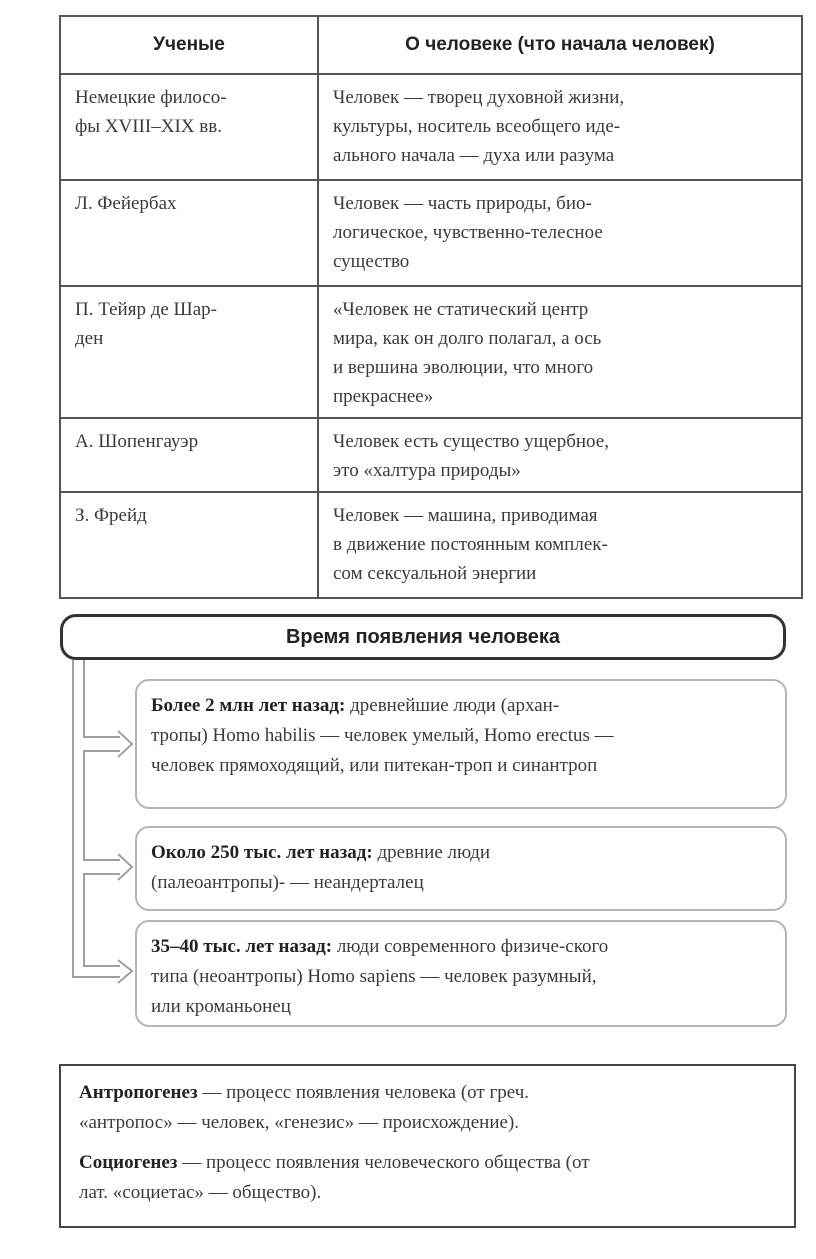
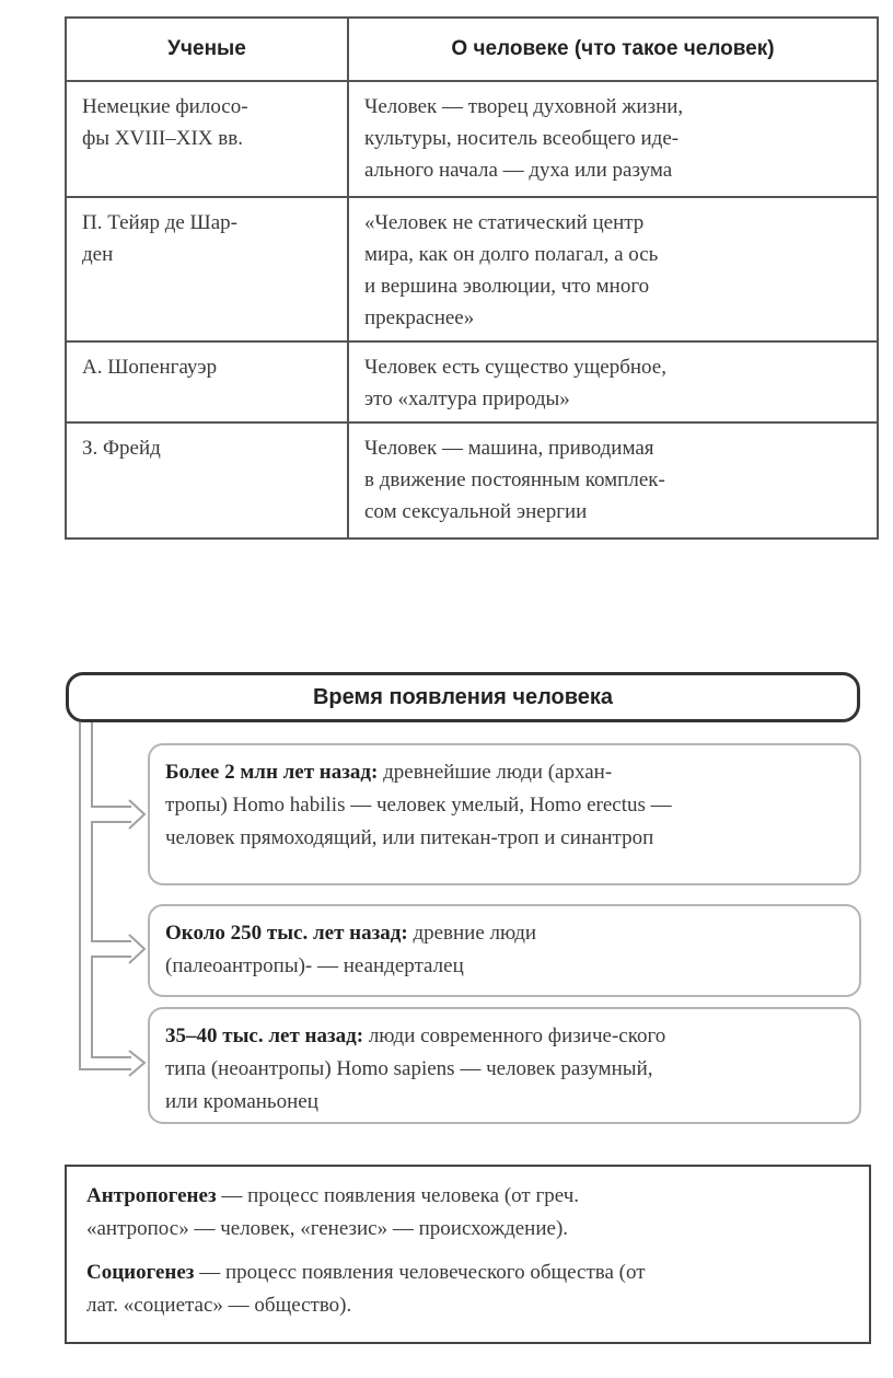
- Ученые	О человеке (что начала человек)
+ Ученые	О человеке (что такое человек)
  Немецкие филосо- фы XVIII–XIX вв.	Человек — творец духовной жизни, культуры, носитель всеобщего иде- ального начала — духа или разума
- Л. Фейербах	Человек — часть природы, био- логическое, чувственно-телесное существо
  П. Тейяр де Шар- ден	«Человек не статический центр мира, как он долго полагал, а ось и вершина эволюции, что много прекраснее»
  А. Шопенгауэр	Человек есть существо ущербное, это «халтура природы»
  З. Фрейд	Человек — машина, приводимая в движение постоянным комплек- сом сексуальной энергии
  Время появления человека
  Более 2 млн лет назад: древнейшие люди (архан-
  тропы) Homo habilis — человек умелый, Homo erectus —
  человек прямоходящий, или питекан-троп и синантроп
  Около 250 тыс. лет назад: древние люди
  (палеоантропы)- — неандерталец
  35–40 тыс. лет назад: люди современного физиче-ского
  типа (неоантропы) Homo sapiens — человек разумный,
  или кроманьонец
  Антропогенез — процесс появления человека (от греч.
  «антропос» — человек, «генезис» — происхождение).
  Социогенез — процесс появления человеческого общества (от
  лат. «социетас» — общество).
